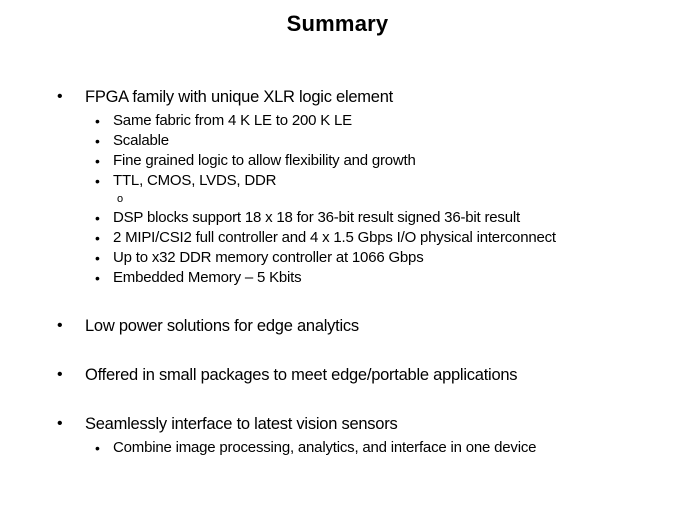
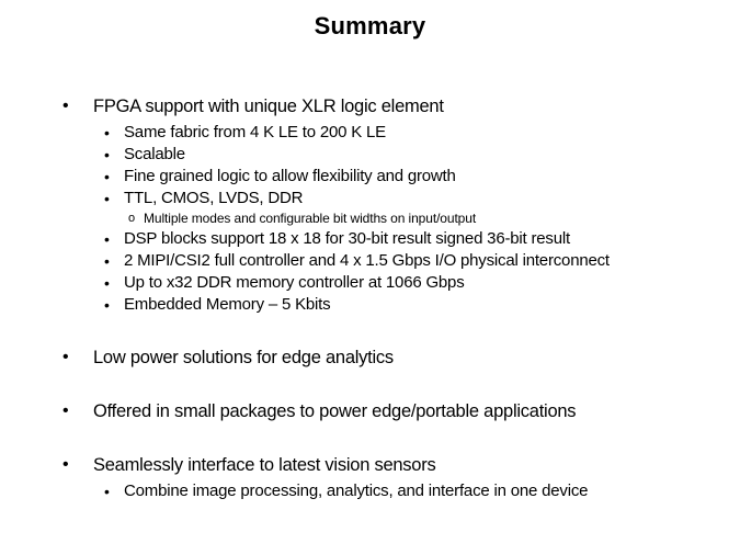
  Summary
  •
- FPGA family with unique XLR logic element
+ FPGA support with unique XLR logic element
  •
  Same fabric from 4 K LE to 200 K LE
  •
  Scalable
  •
  Fine grained logic to allow flexibility and growth
  •
  TTL, CMOS, LVDS, DDR
  o
+ Multiple modes and configurable bit widths on input/output
  •
- DSP blocks support 18 x 18 for 36-bit result signed 36-bit result
+ DSP blocks support 18 x 18 for 30-bit result signed 36-bit result
  •
  2 MIPI/CSI2 full controller and 4 x 1.5 Gbps I/O physical interconnect
  •
  Up to x32 DDR memory controller at 1066 Gbps
  •
  Embedded Memory – 5 Kbits
  •
  Low power solutions for edge analytics
  •
- Offered in small packages to meet edge/portable applications
+ Offered in small packages to power edge/portable applications
  •
  Seamlessly interface to latest vision sensors
  •
  Combine image processing, analytics, and interface in one device
